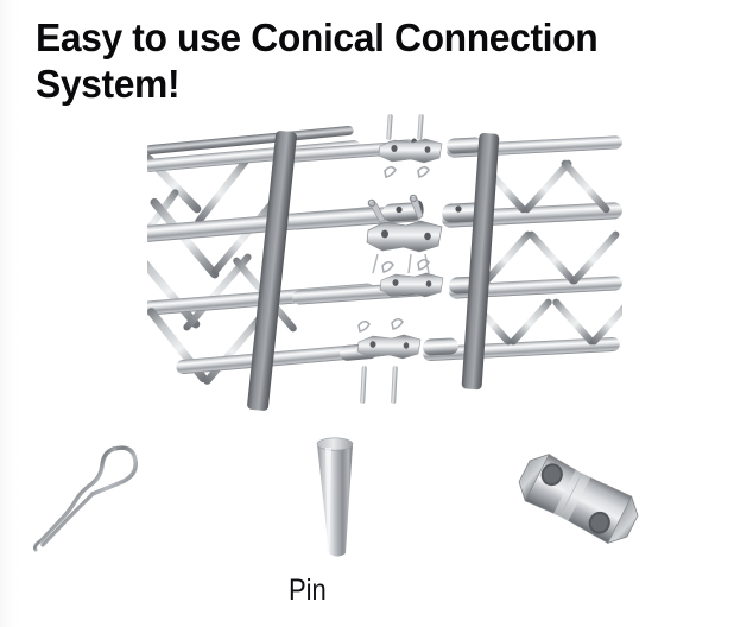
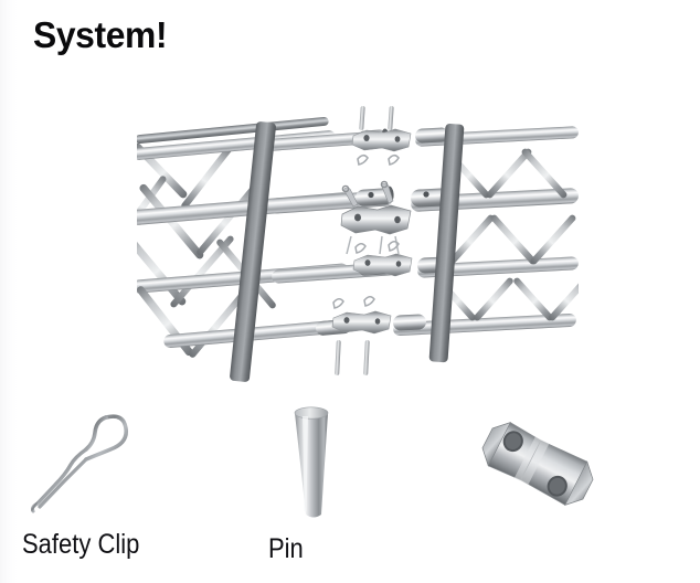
- Easy to use Conical Connection
  System!
+ Safety Clip
  Pin
